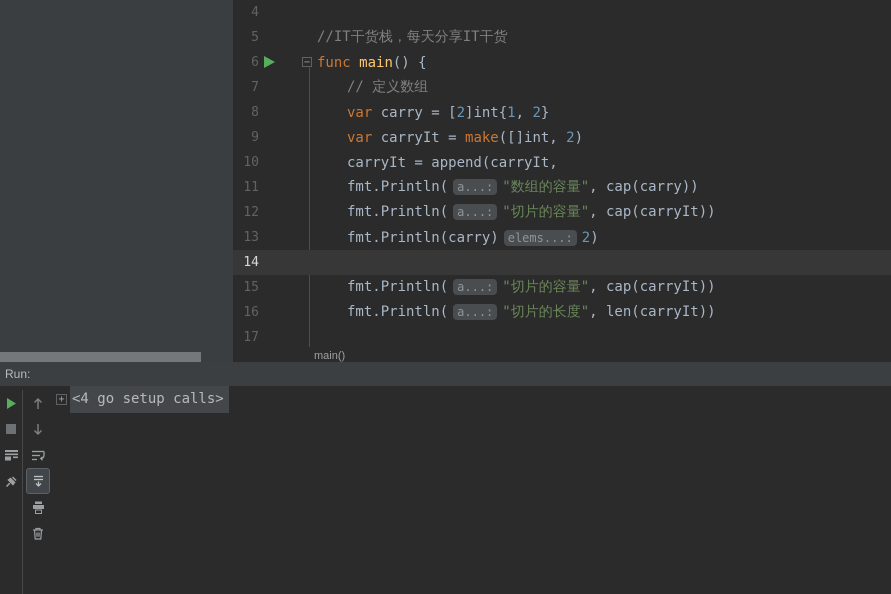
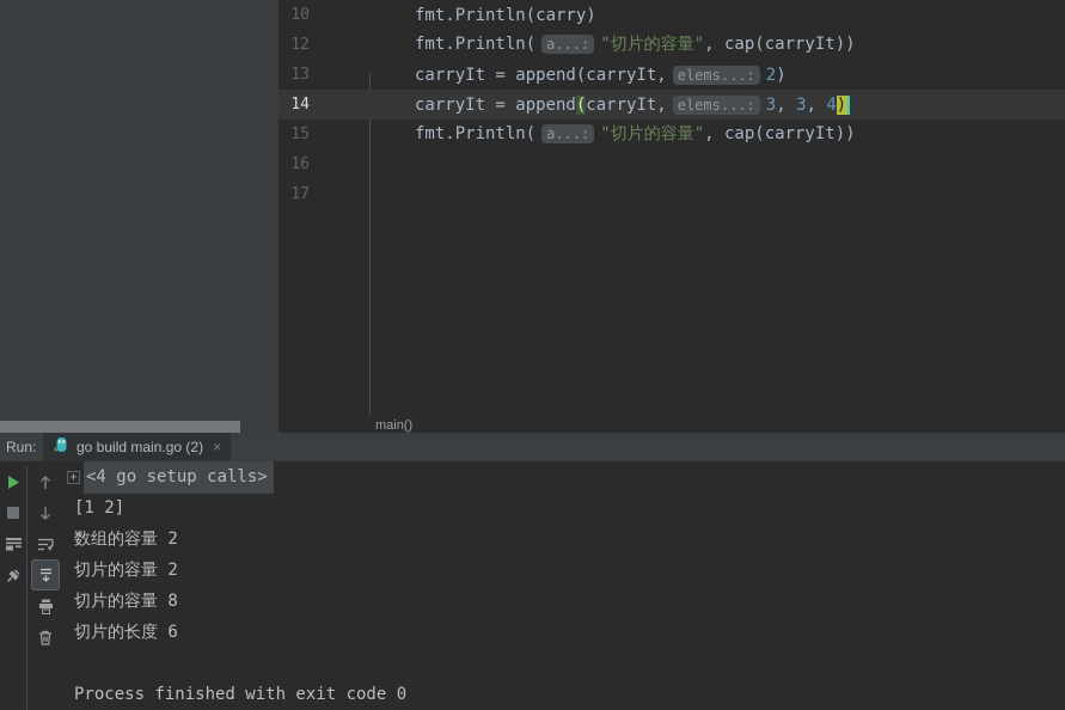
- 4
- 5
- //IT干货栈，每天分享IT干货
- 6
- −
- func main() {
- 7
- // 定义数组
- 8
- var carry = [2]int{1, 2}
- 9
- var carryIt = make([]int, 2)
  10
- carryIt = append(carryIt,
+ fmt.Println(carry)
- 11
- fmt.Println( a...: "数组的容量", cap(carry))
  12
  fmt.Println( a...: "切片的容量", cap(carryIt))
  13
- fmt.Println(carry) elems...: 2)
+ carryIt = append(carryIt, elems...: 2)
  14
+ carryIt = append(carryIt, elems...: 3, 3, 4)
  15
  fmt.Println( a...: "切片的容量", cap(carryIt))
  16
- fmt.Println( a...: "切片的长度", len(carryIt))
  17
  main()
  Run:
+ go build main.go (2)
+ ×
  +
  <4 go setup calls>
+ [1 2]
+ 数组的容量 2
+ 切片的容量 2
+ 切片的容量 8
+ 切片的长度 6
+ Process finished with exit code 0
